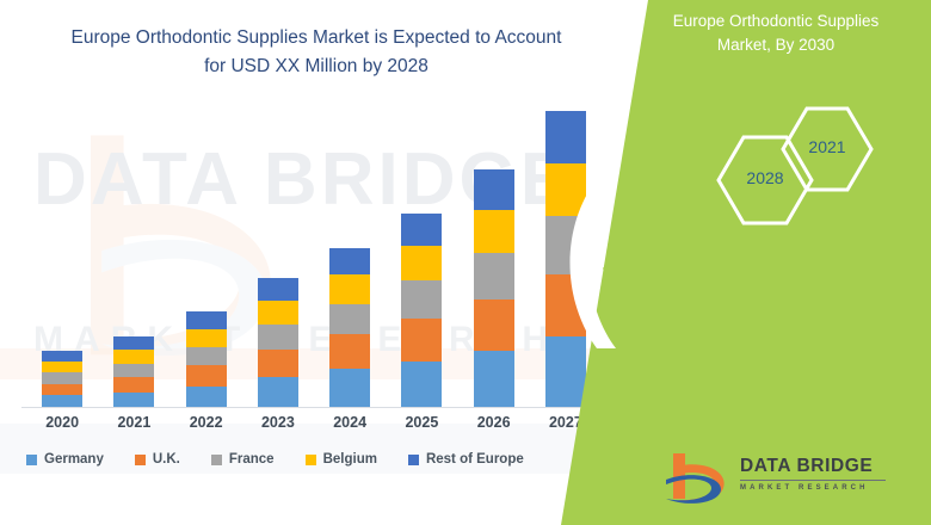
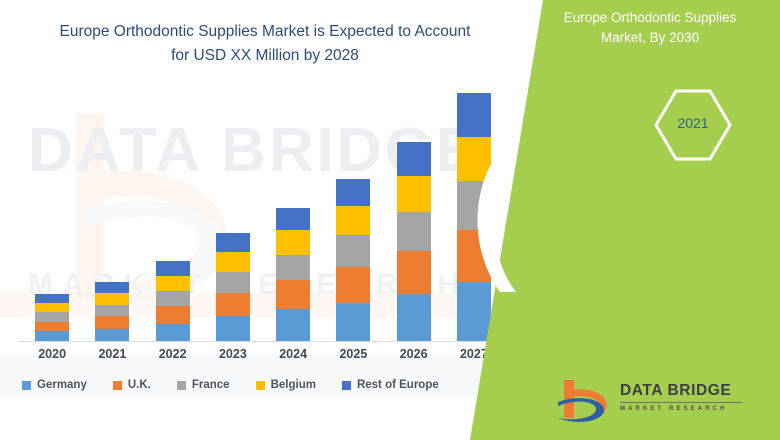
  DATA BRID
  Europe Orthodontic Supplies Market is Expected to Account
  for USD XX Million by 2028
  2020
  2021
  2022
  2023
  2024
  2025
  2026
  202
  Germany
  U.K.
  France
  Belgium
  Rest of Europe
  Europe Orthodontic Supplies
  Market, By 2030
  2021
- 2028
  DATA BRIDGE
